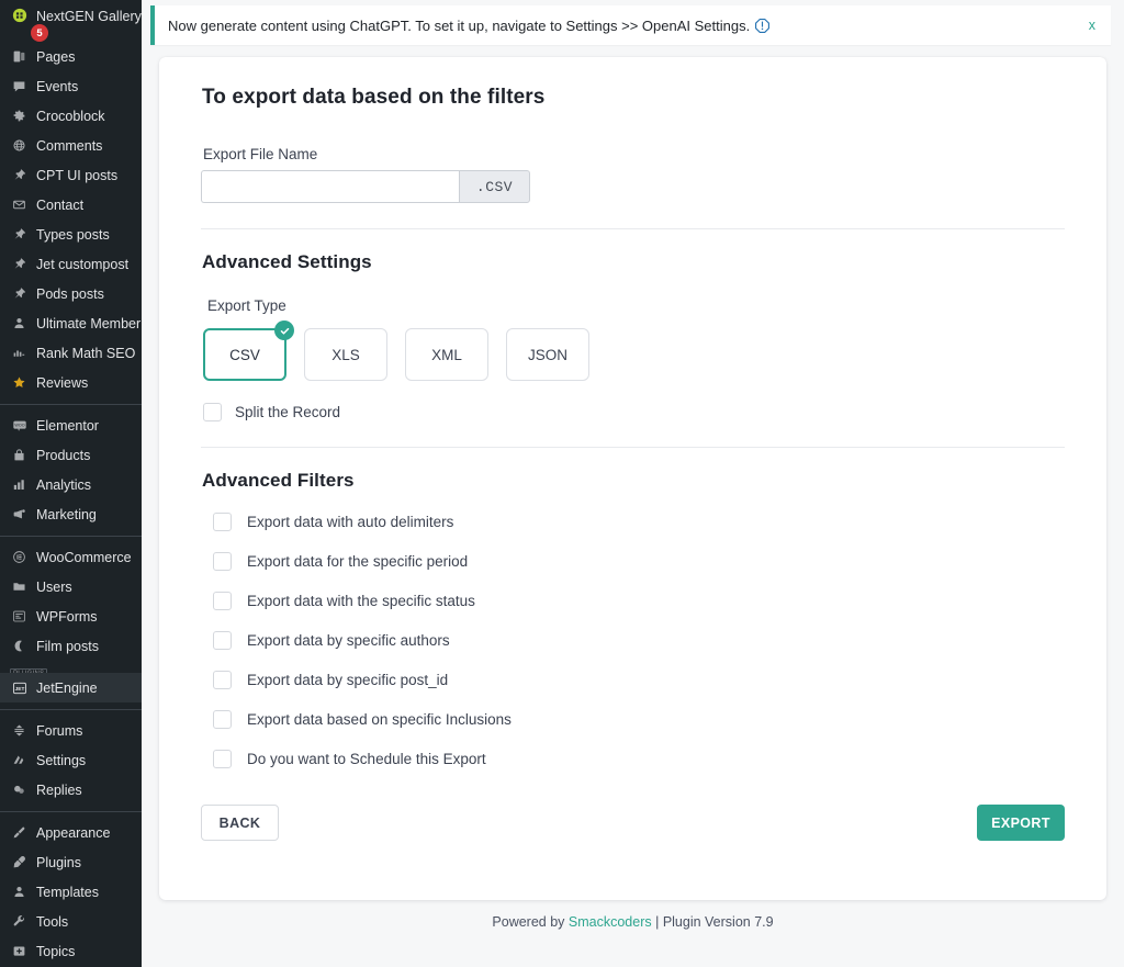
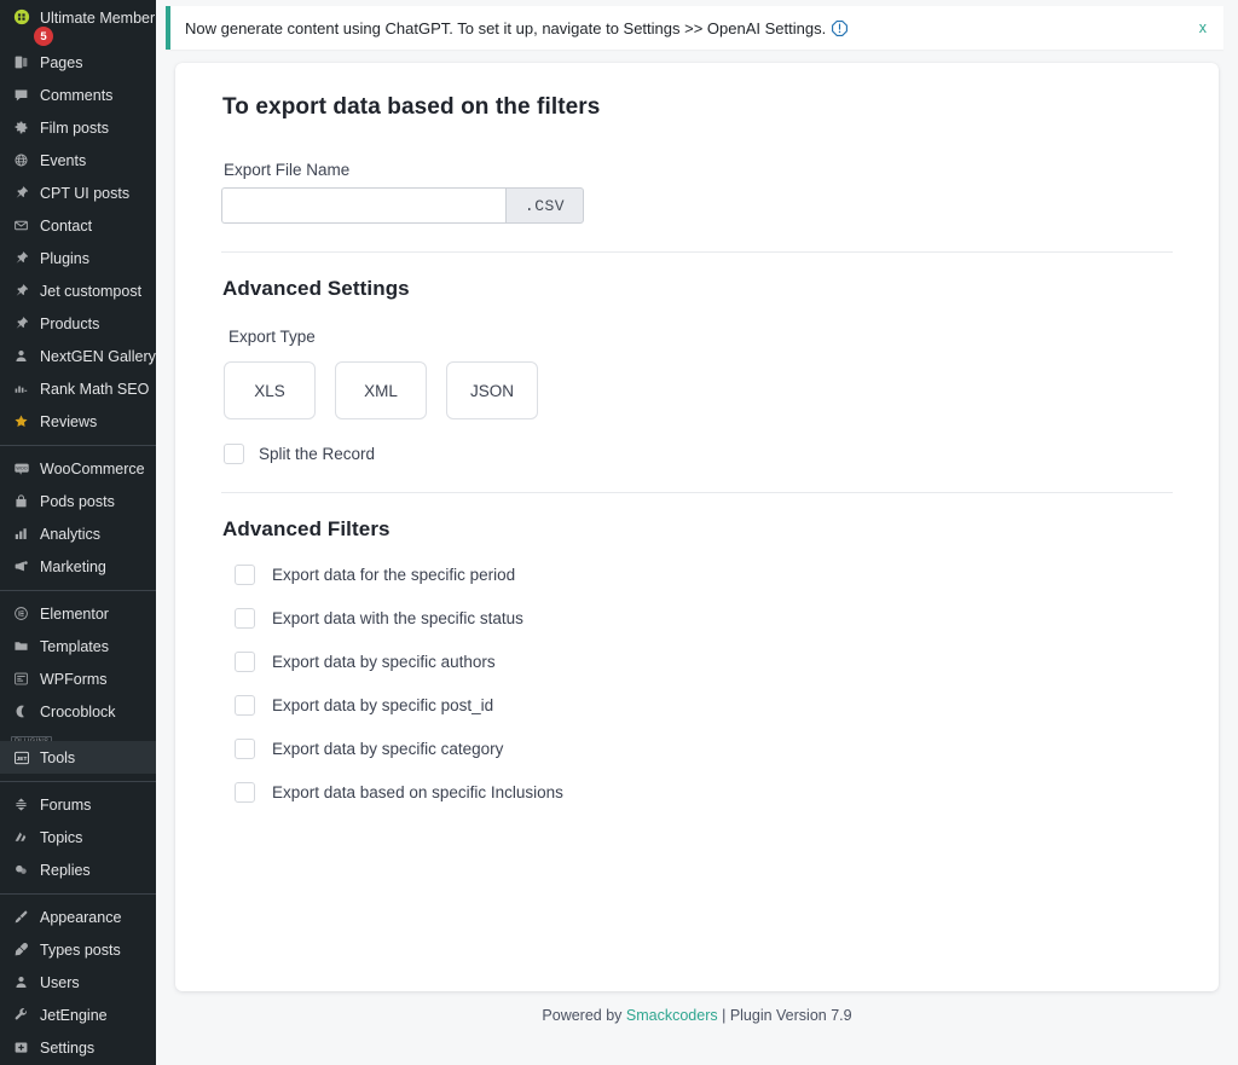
- NextGEN Gallery
+ Ultimate Member
  5
  Pages
- Events
+ Comments
- Crocoblock
+ Film posts
- Comments
+ Events
  CPT UI posts
  Contact
- Types posts
+ Plugins
  Jet custompost
- Pods posts
+ Products
- Ultimate Member
+ NextGEN Gallery
  Rank Math SEO
  Reviews
- Elementor
+ WooCommerce
- Products
+ Pods posts
  Analytics
  Marketing
- WooCommerce
+ Elementor
- Users
+ Templates
  WPForms
- Film posts
+ Crocoblock
- JetEngine
+ Tools
  Forums
- Settings
+ Topics
  Replies
  Appearance
- Plugins
+ Types posts
- Templates
+ Users
- Tools
+ JetEngine
- Topics
+ Settings
  Now generate content using ChatGPT. To set it up, navigate to Settings >> OpenAI Settings.
  x
  To export data based on the filters
  Export File Name
  .CSV
  Advanced Settings
  Export Type
- CSV
  XLS
  XML
  JSON
  Split the Record
  Advanced Filters
- Export data with auto delimiters
  Export data for the specific period
  Export data with the specific status
  Export data by specific authors
  Export data by specific post_id
+ Export data by specific category
  Export data based on specific Inclusions
- Do you want to Schedule this Export
- BACK
- EXPORT
  Powered by Smackcoders | Plugin Version 7.9
